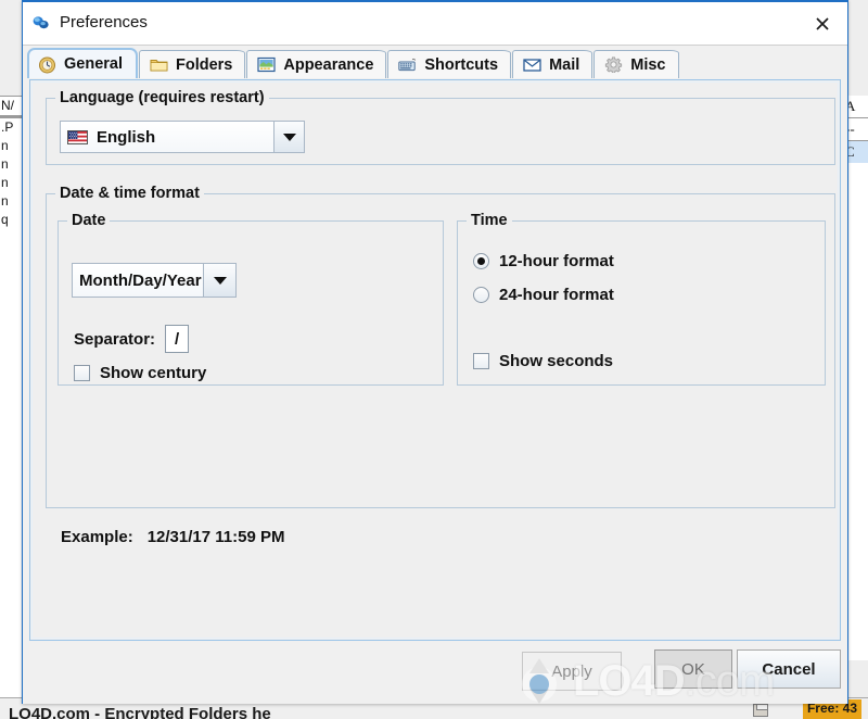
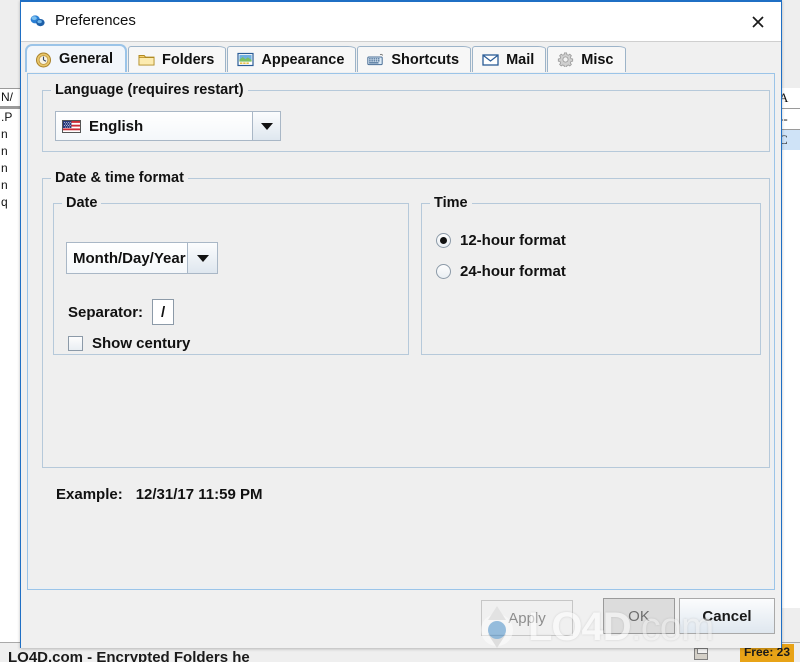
  N/
  .P
  n
  n
  n
  n
  q
  A
  C
- Free: 43
+ Free: 23
  LO4D.com - Encrypted Folders he
  Preferences
  General
  Folders
  Appearance
  Shortcuts
  Mail
  Misc
  Language (requires restart)
  English
  Date & time format
  Date
  Month/Day/Year
  Separator:
  /
  Show century
  Time
  12-hour format
  24-hour format
- Show seconds
  Example:
  12/31/17 11:59 PM
  Apply
  OK
  Cancel
  LO4D.com
